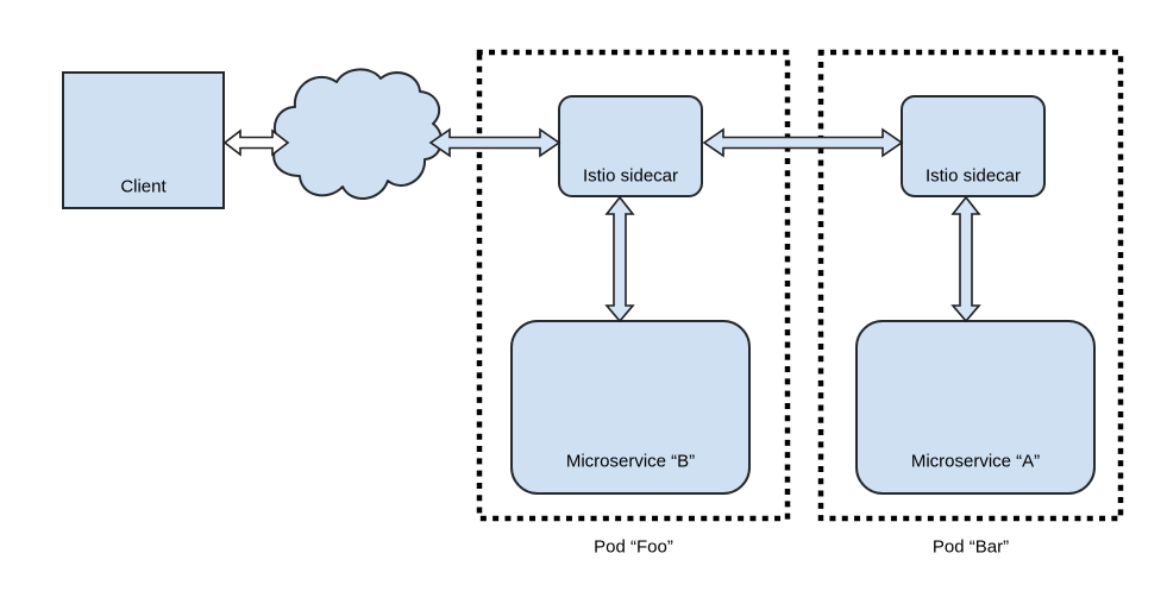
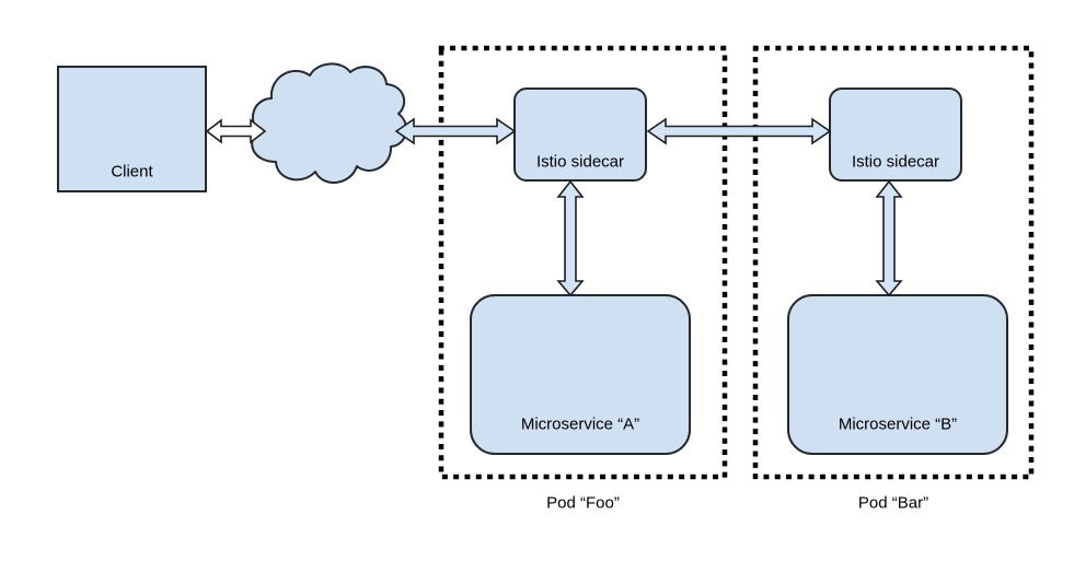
  Client
  Istio sidecar
- Microservice “B”
+ Microservice “A”
  Istio sidecar
- Microservice “A”
+ Microservice “B”
  Pod “Foo”
  Pod “Bar”
